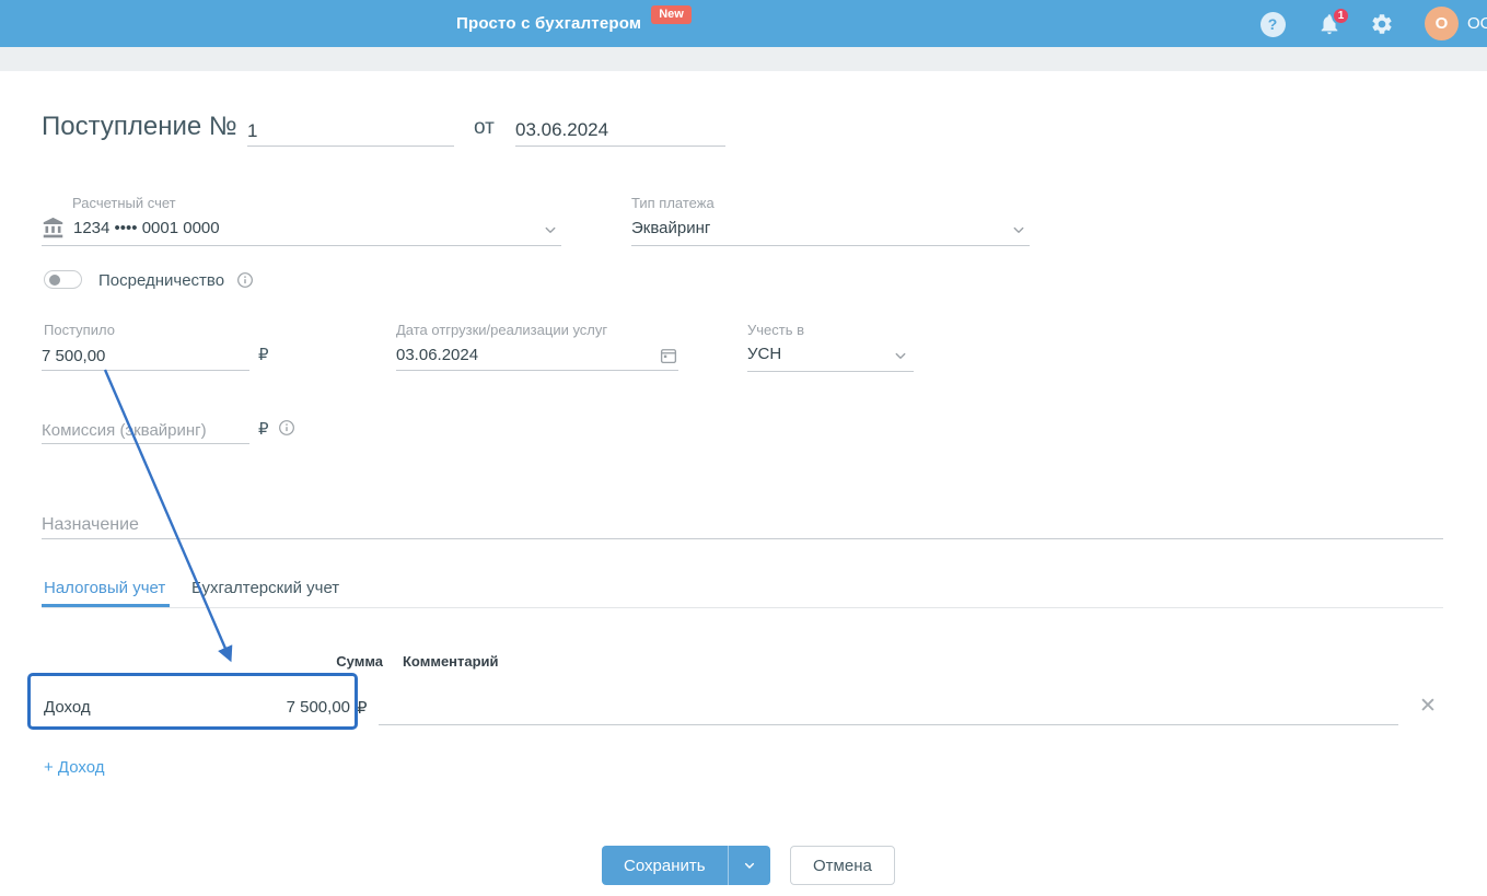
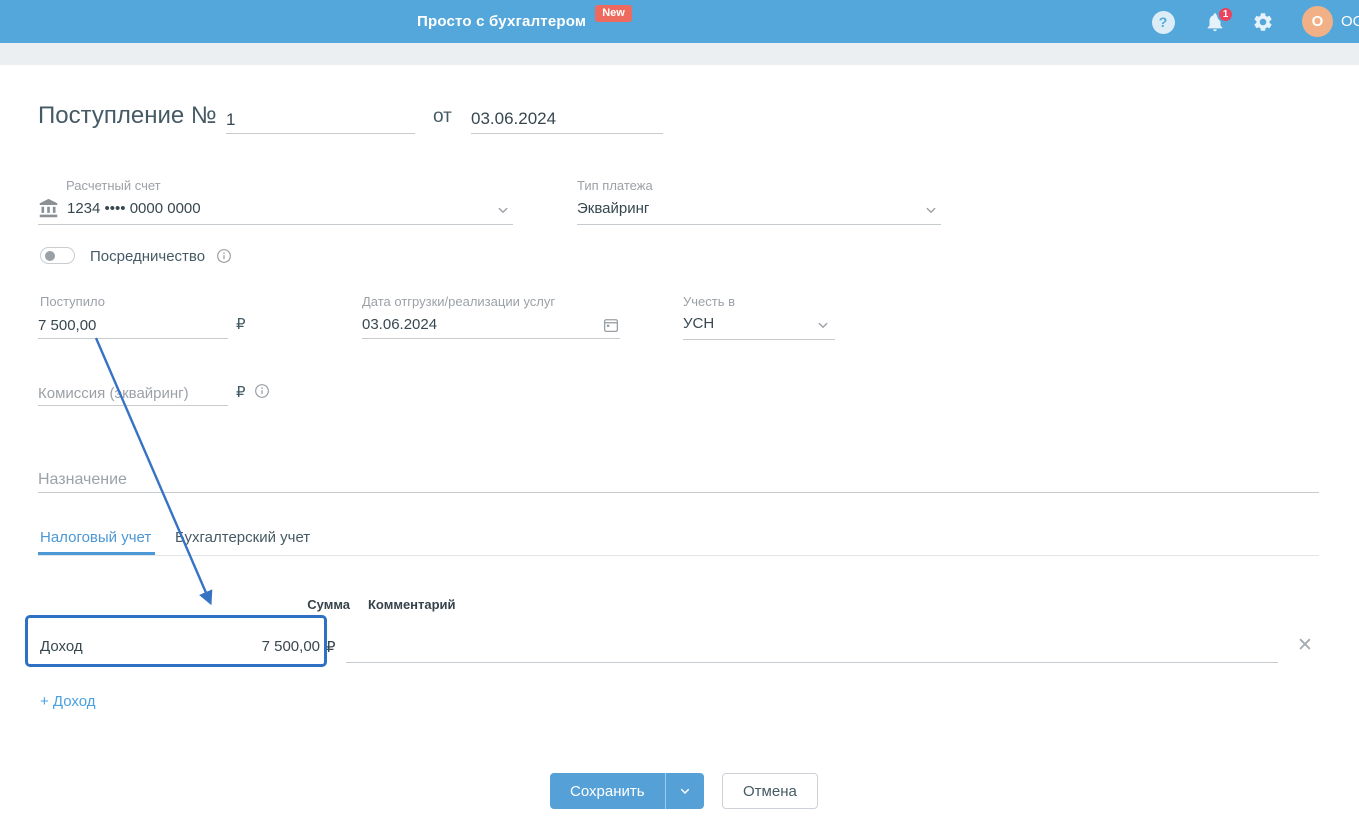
  Просто с бухгалтером
  New
  ?
  1
  O
  Поступление №
  1
  от
  03.06.2024
  Расчетный счет
- 1234 •••• 0001 0000
+ 1234 •••• 0000 0000
  Тип платежа
  Эквайринг
  Посредничество
  Поступило
  7 500,00
  ₽
  Дата отгрузки/реализации услуг
  03.06.2024
  Учесть в
  УСН
  Комиссия (эквайринг)
  ₽
  Назначение
  Налоговый учет
  Бухгалтерский учет
  Сумма
  Комментарий
  Доход
  7 500,00
  ₽
  ✕
  + Доход
  Сохранить
  Отмена
